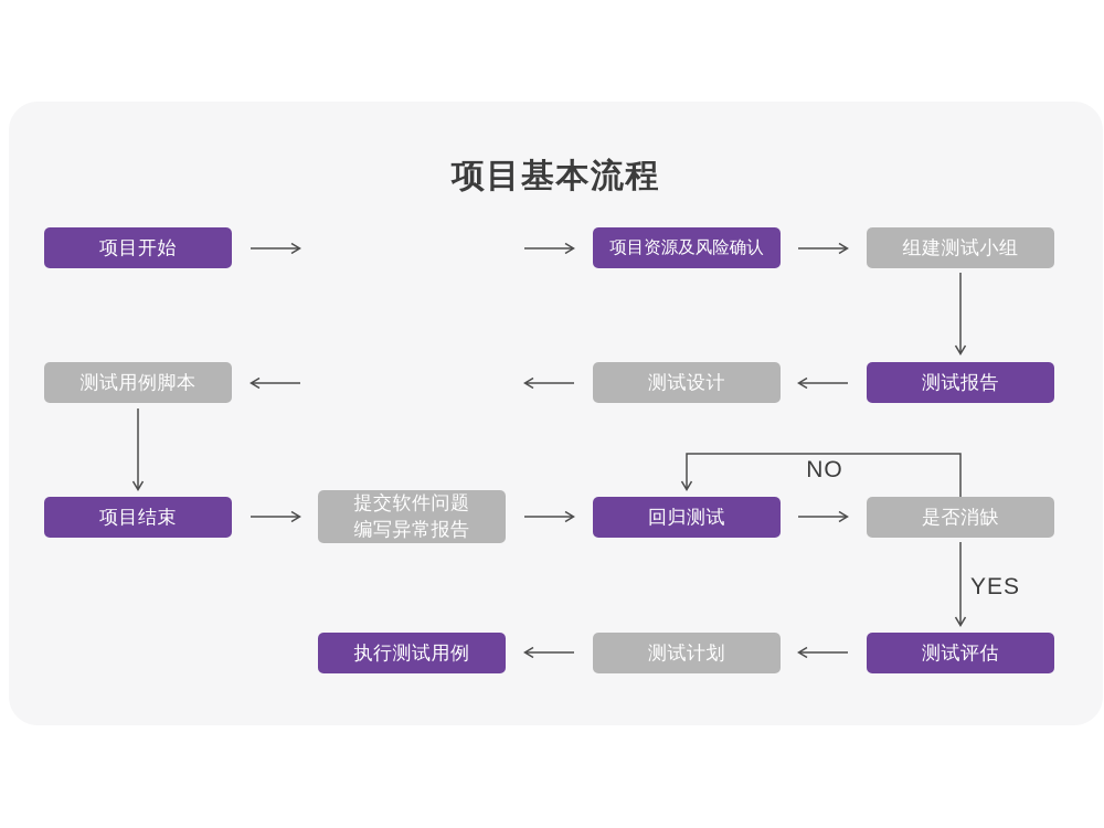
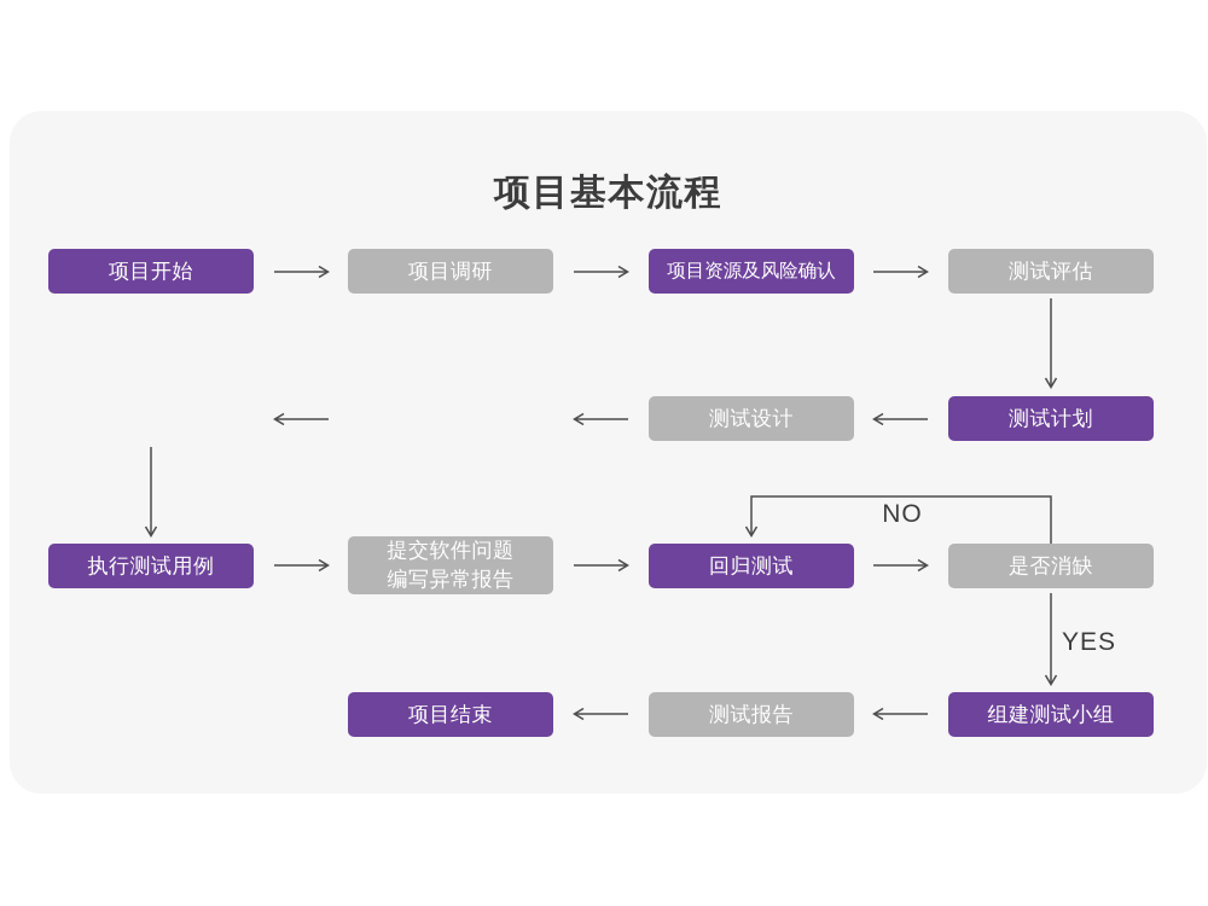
  项目基本流程
  项目开始
+ 项目调研
  项目资源及风险确认
- 组建测试小组
+ 测试评估
- 测试用例脚本
  测试设计
- 测试报告
+ 测试计划
- 项目结束
+ 执行测试用例
  提交软件问题
  编写异常报告
  回归测试
  是否消缺
- 执行测试用例
+ 项目结束
- 测试计划
+ 测试报告
- 测试评估
+ 组建测试小组
  NO
  YES
